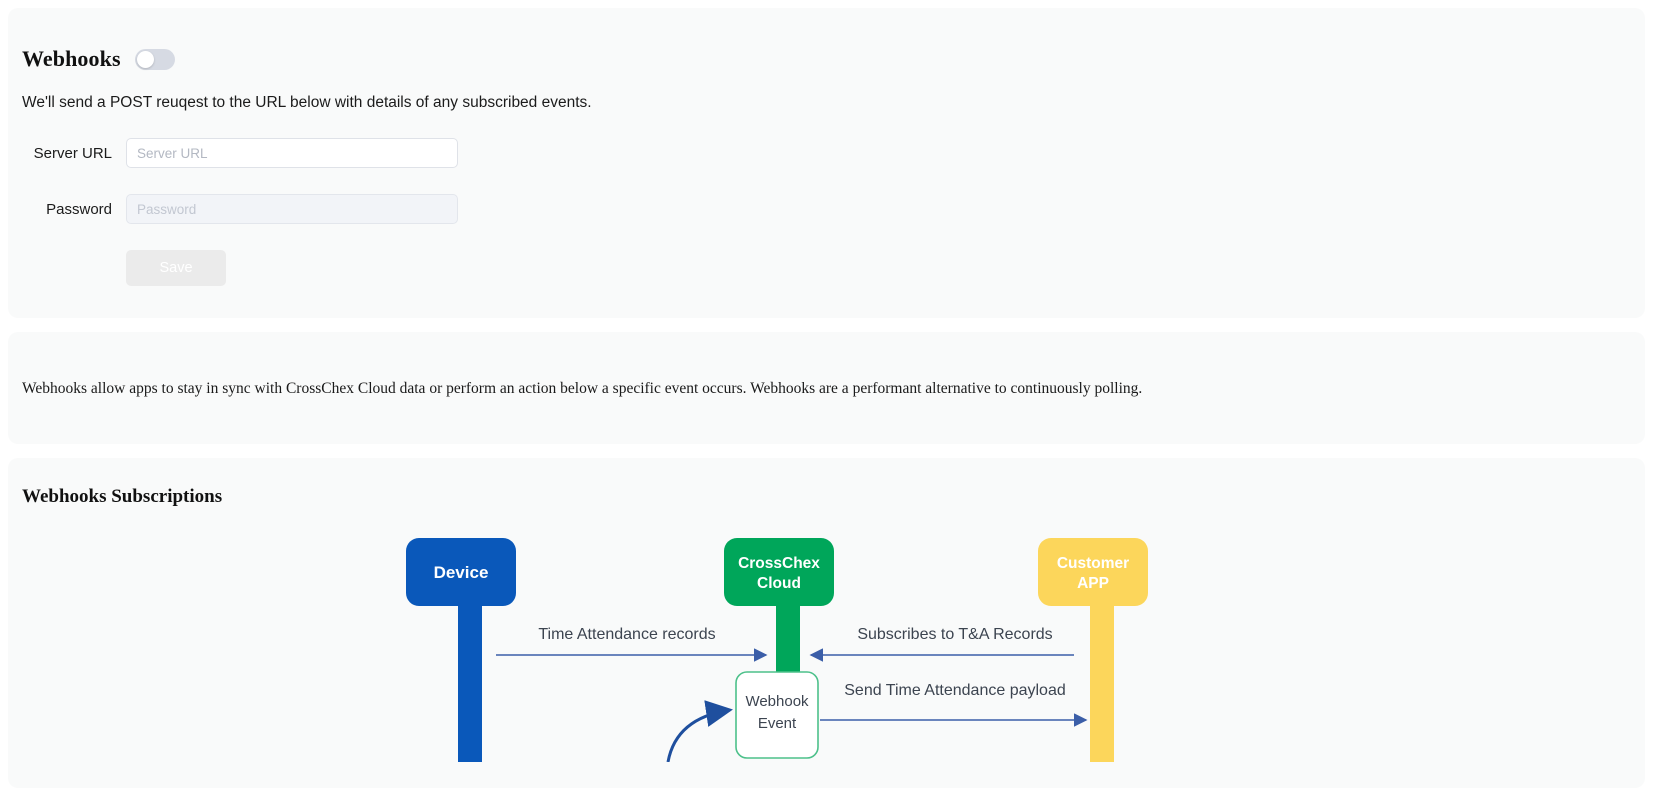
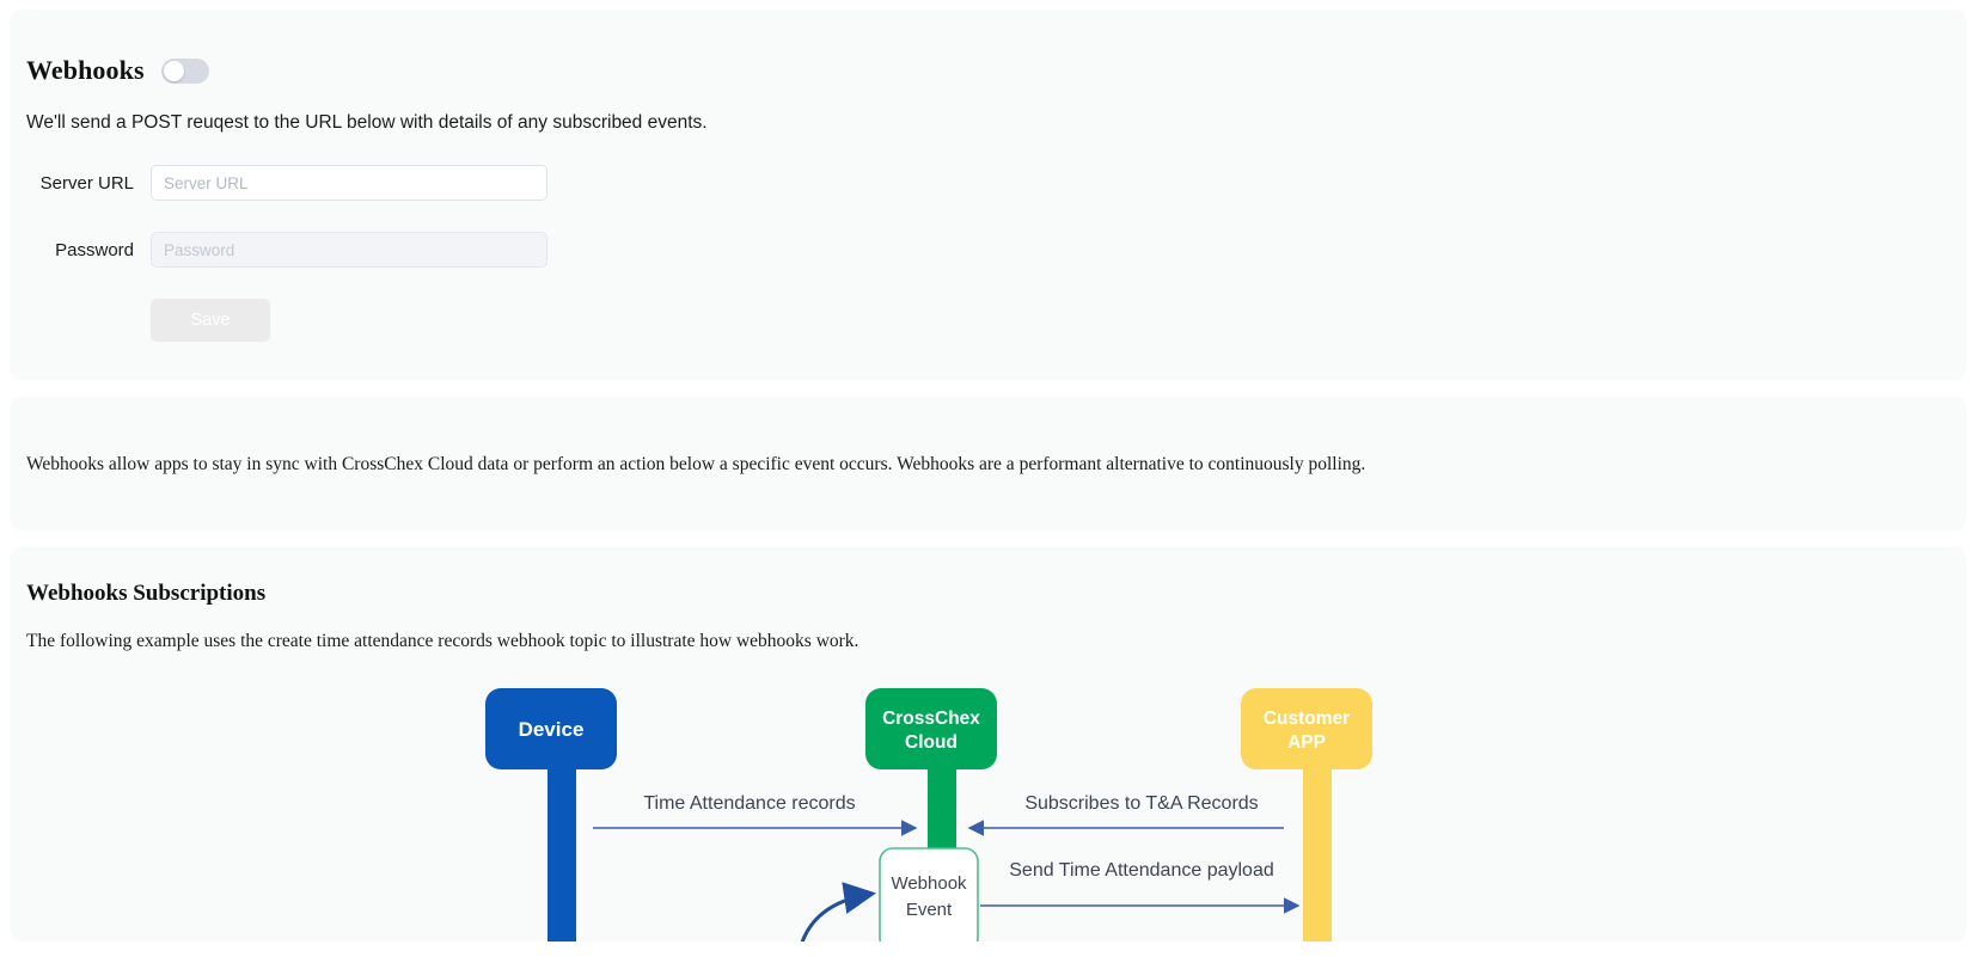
  Webhooks
  We'll send a POST reuqest to the URL below with details of any subscribed events.
  Server URL
  Server URL
  Password
  Password
  Webhooks allow apps to stay in sync with CrossChex Cloud data or perform an action below a specific event occurs. Webhooks are a performant alternative to continuously polling.
  Webhooks Subscriptions
+ The following example uses the create time attendance records webhook topic to illustrate how webhooks work.
  Device
  CrossChex
  Cloud
  Customer
  APP
  Webhook
  Event
  Time Attendance records
  Subscribes to T&A Records
  Send Time Attendance payload
